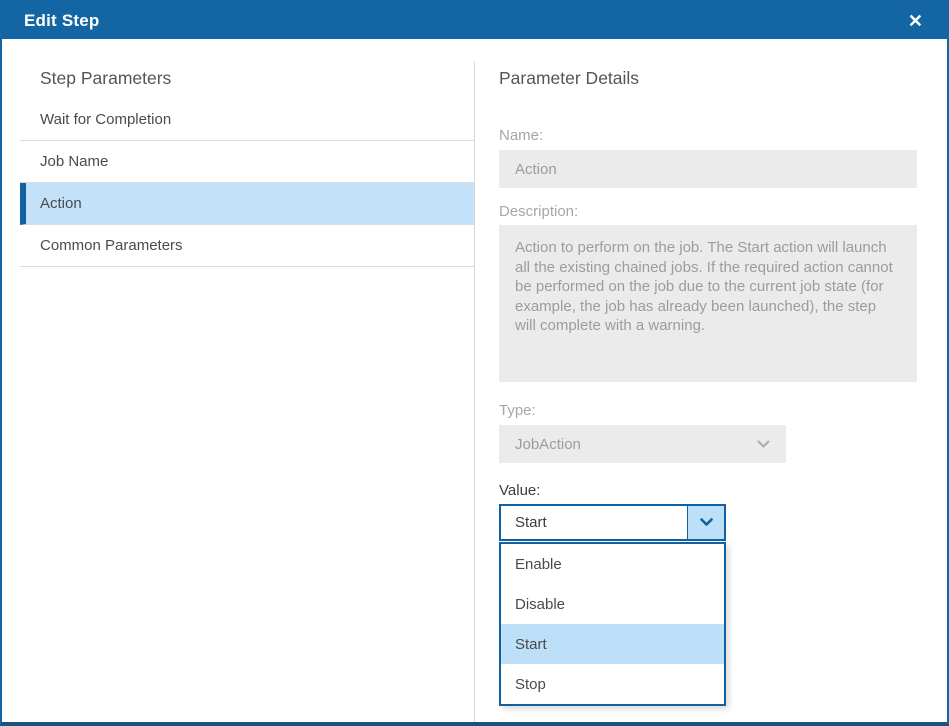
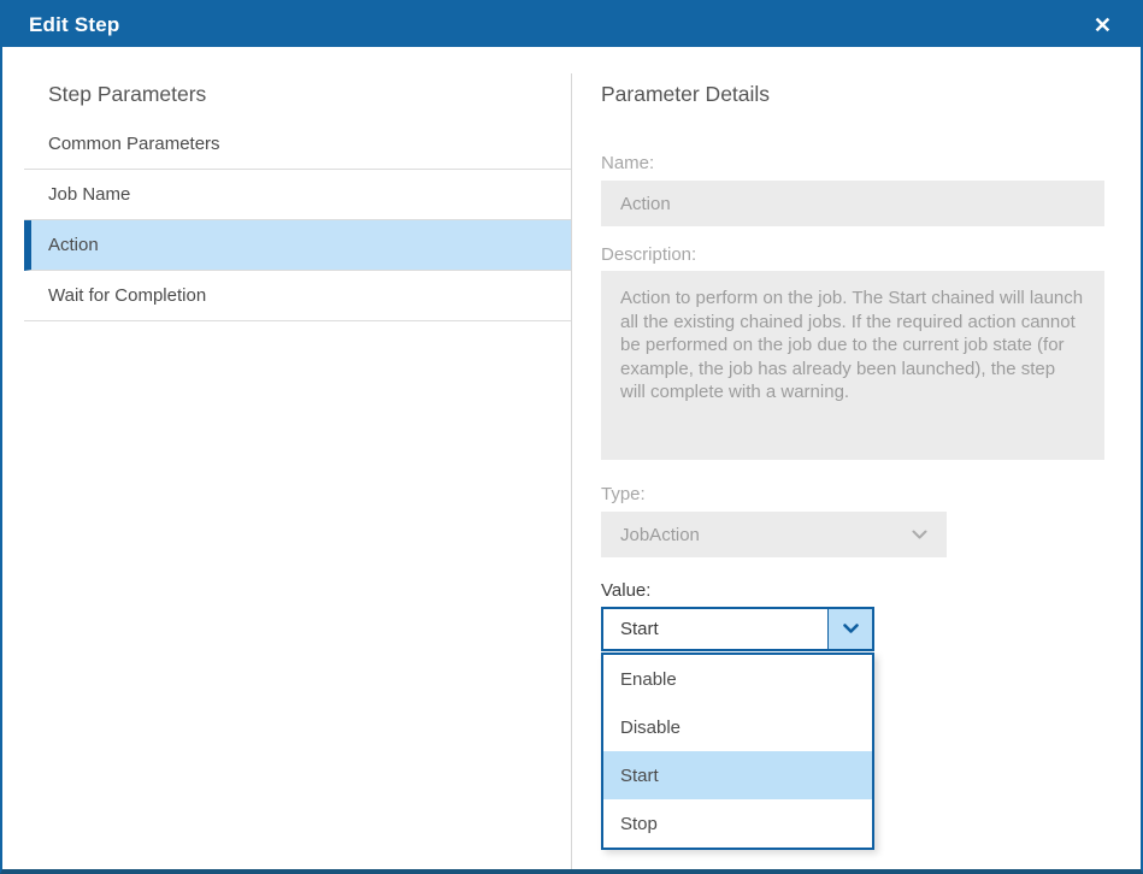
  Edit Step
  ✕
  Step Parameters
- Wait for Completion
+ Common Parameters
  Job Name
  Action
- Common Parameters
+ Wait for Completion
  Parameter Details
  Name:
  Action
  Description:
- Action to perform on the job. The Start action will launch all the existing chained jobs. If the required action cannot be performed on the job due to the current job state (for example, the job has already been launched), the step will complete with a warning.
+ Action to perform on the job. The Start chained will launch all the existing chained jobs. If the required action cannot be performed on the job due to the current job state (for example, the job has already been launched), the step will complete with a warning.
  Type:
  JobAction
  Value:
  Start
  Enable
  Disable
  Start
  Stop
